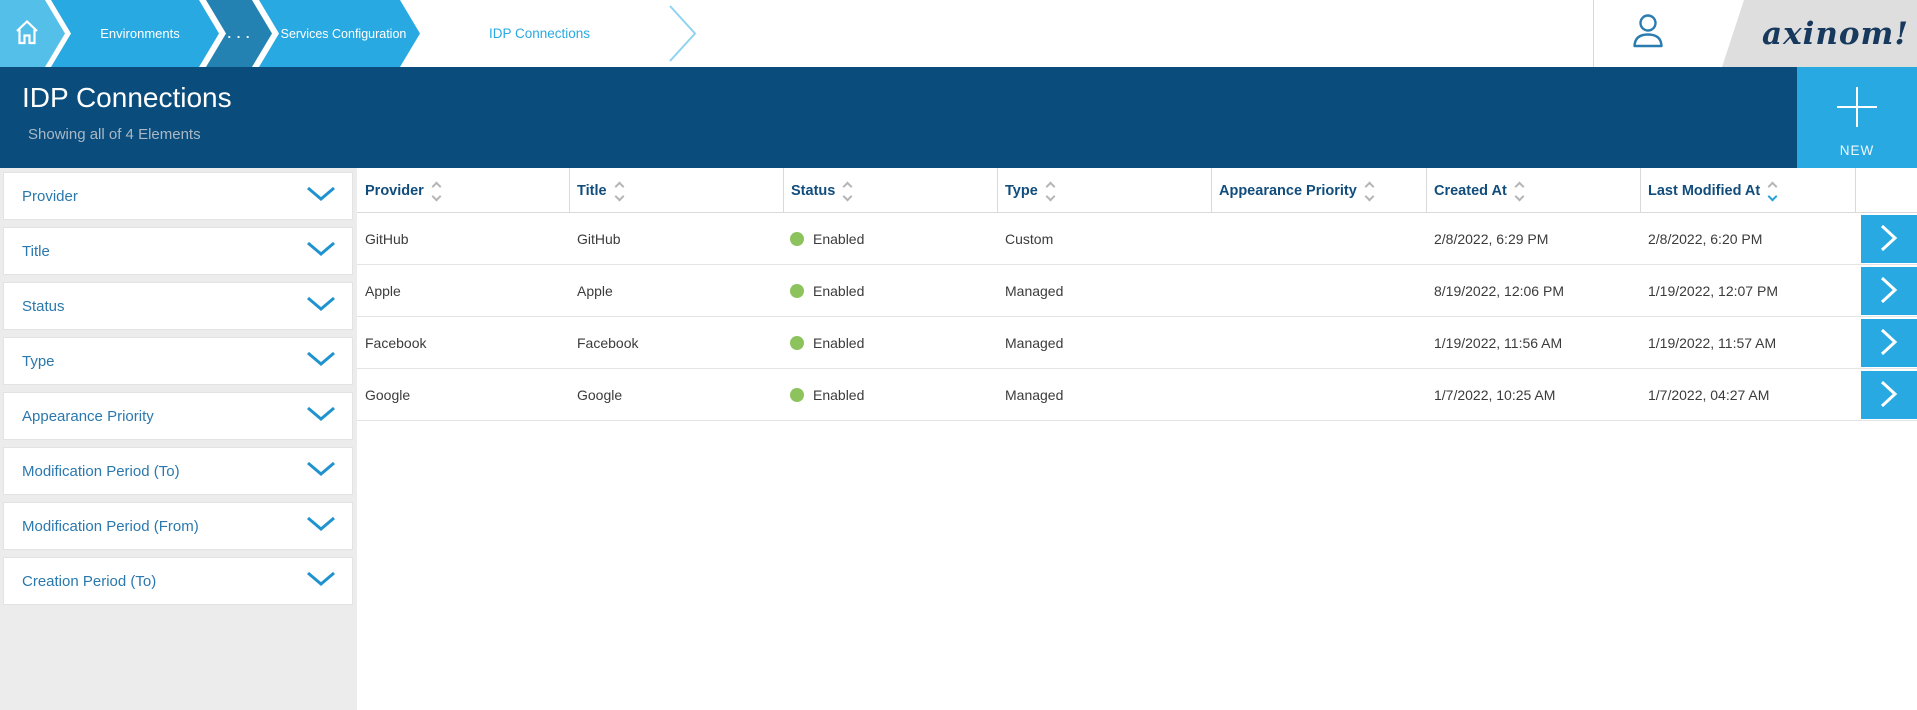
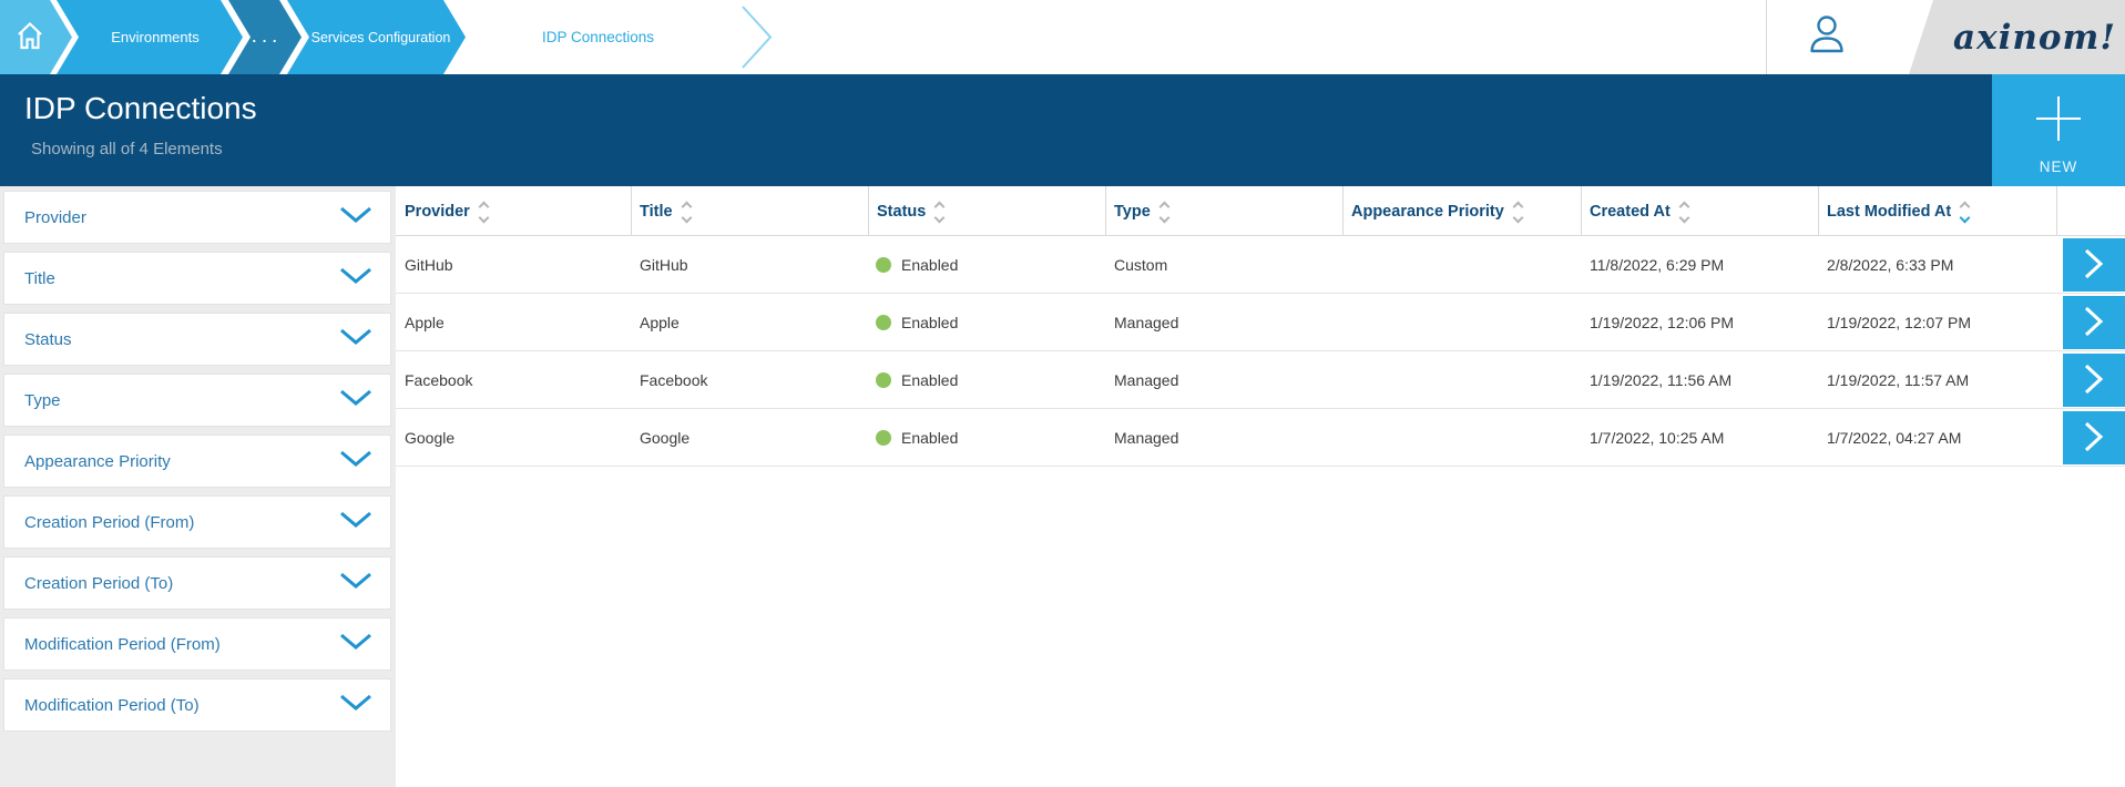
  Environments
  . . .
  Services Configuration
  IDP Connections
  axinom!
  IDP Connections
  Showing all of 4 Elements
  NEW
  Provider
  Title
  Status
  Type
  Appearance Priority
+ Creation Period (From)
- Modification Period (To)
+ Creation Period (To)
  Modification Period (From)
- Creation Period (To)
+ Modification Period (To)
  Provider
  Title
  Status
  Type
  Appearance Priority
  Created At
  Last Modified At
  GitHub
  GitHub
  Enabled
  Custom
- 2/8/2022, 6:29 PM
+ 11/8/2022, 6:29 PM
- 2/8/2022, 6:20 PM
+ 2/8/2022, 6:33 PM
  Apple
  Apple
  Enabled
  Managed
- 8/19/2022, 12:06 PM
+ 1/19/2022, 12:06 PM
  1/19/2022, 12:07 PM
  Facebook
  Facebook
  Enabled
  Managed
  1/19/2022, 11:56 AM
  1/19/2022, 11:57 AM
  Google
  Google
  Enabled
  Managed
  1/7/2022, 10:25 AM
  1/7/2022, 04:27 AM
